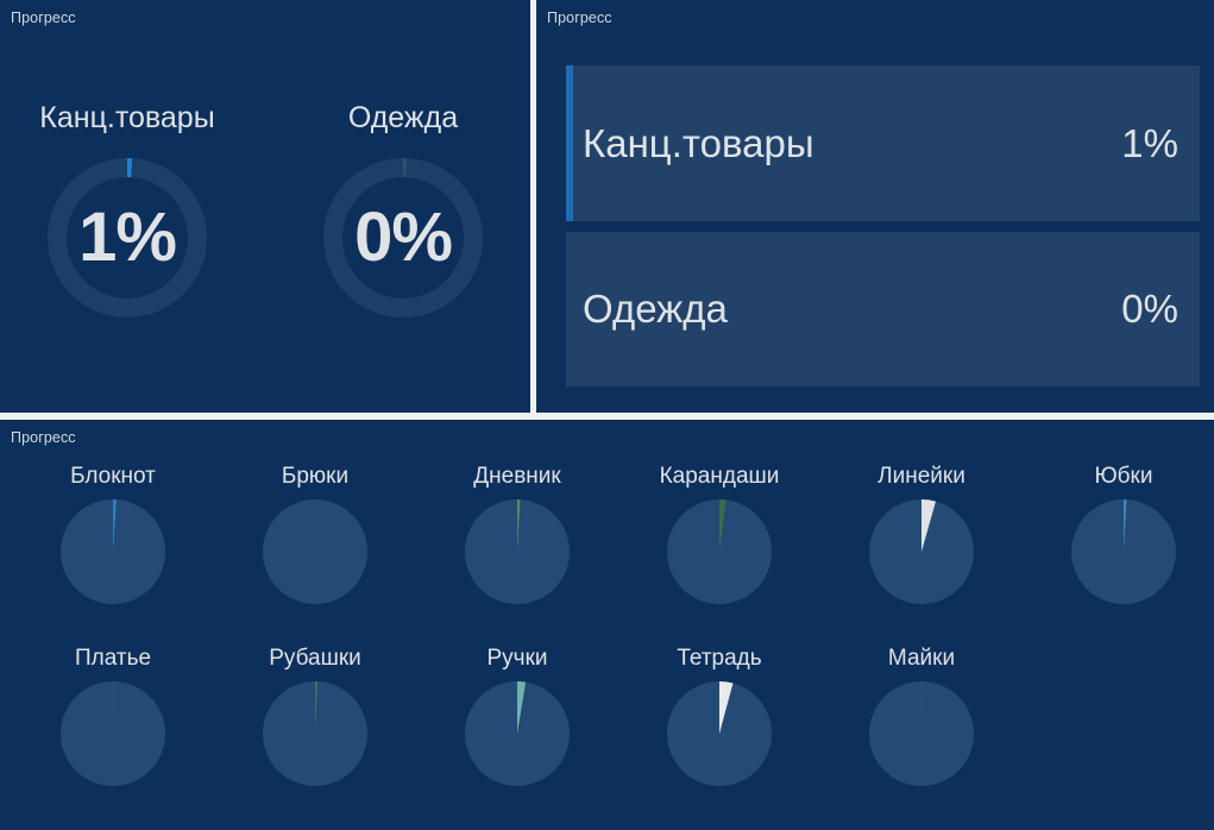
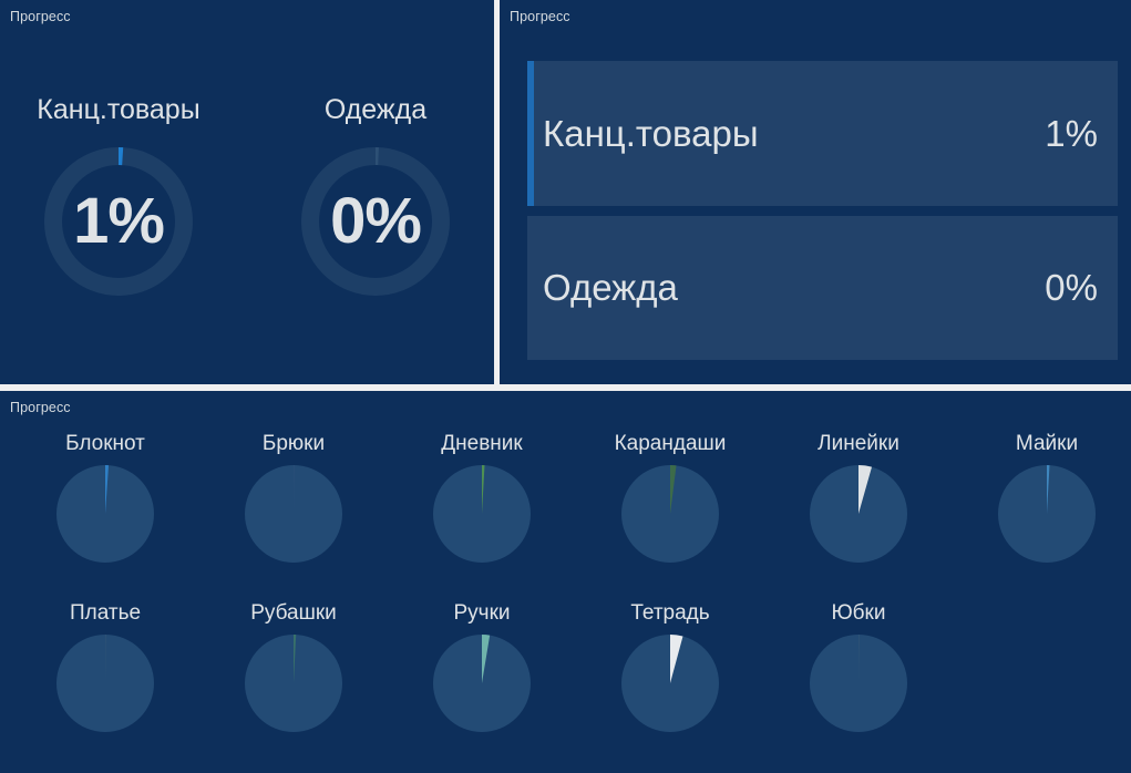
  Прогресс
  Канц.товары
  1%
  Одежда
  0%
  Прогресс
  Канц.товары
  1%
  Одежда
  0%
  Прогресс
  Блокнот
  Брюки
  Дневник
  Карандаши
  Линейки
- Юбки
+ Майки
  Платье
  Рубашки
  Ручки
  Тетрадь
- Майки
+ Юбки
